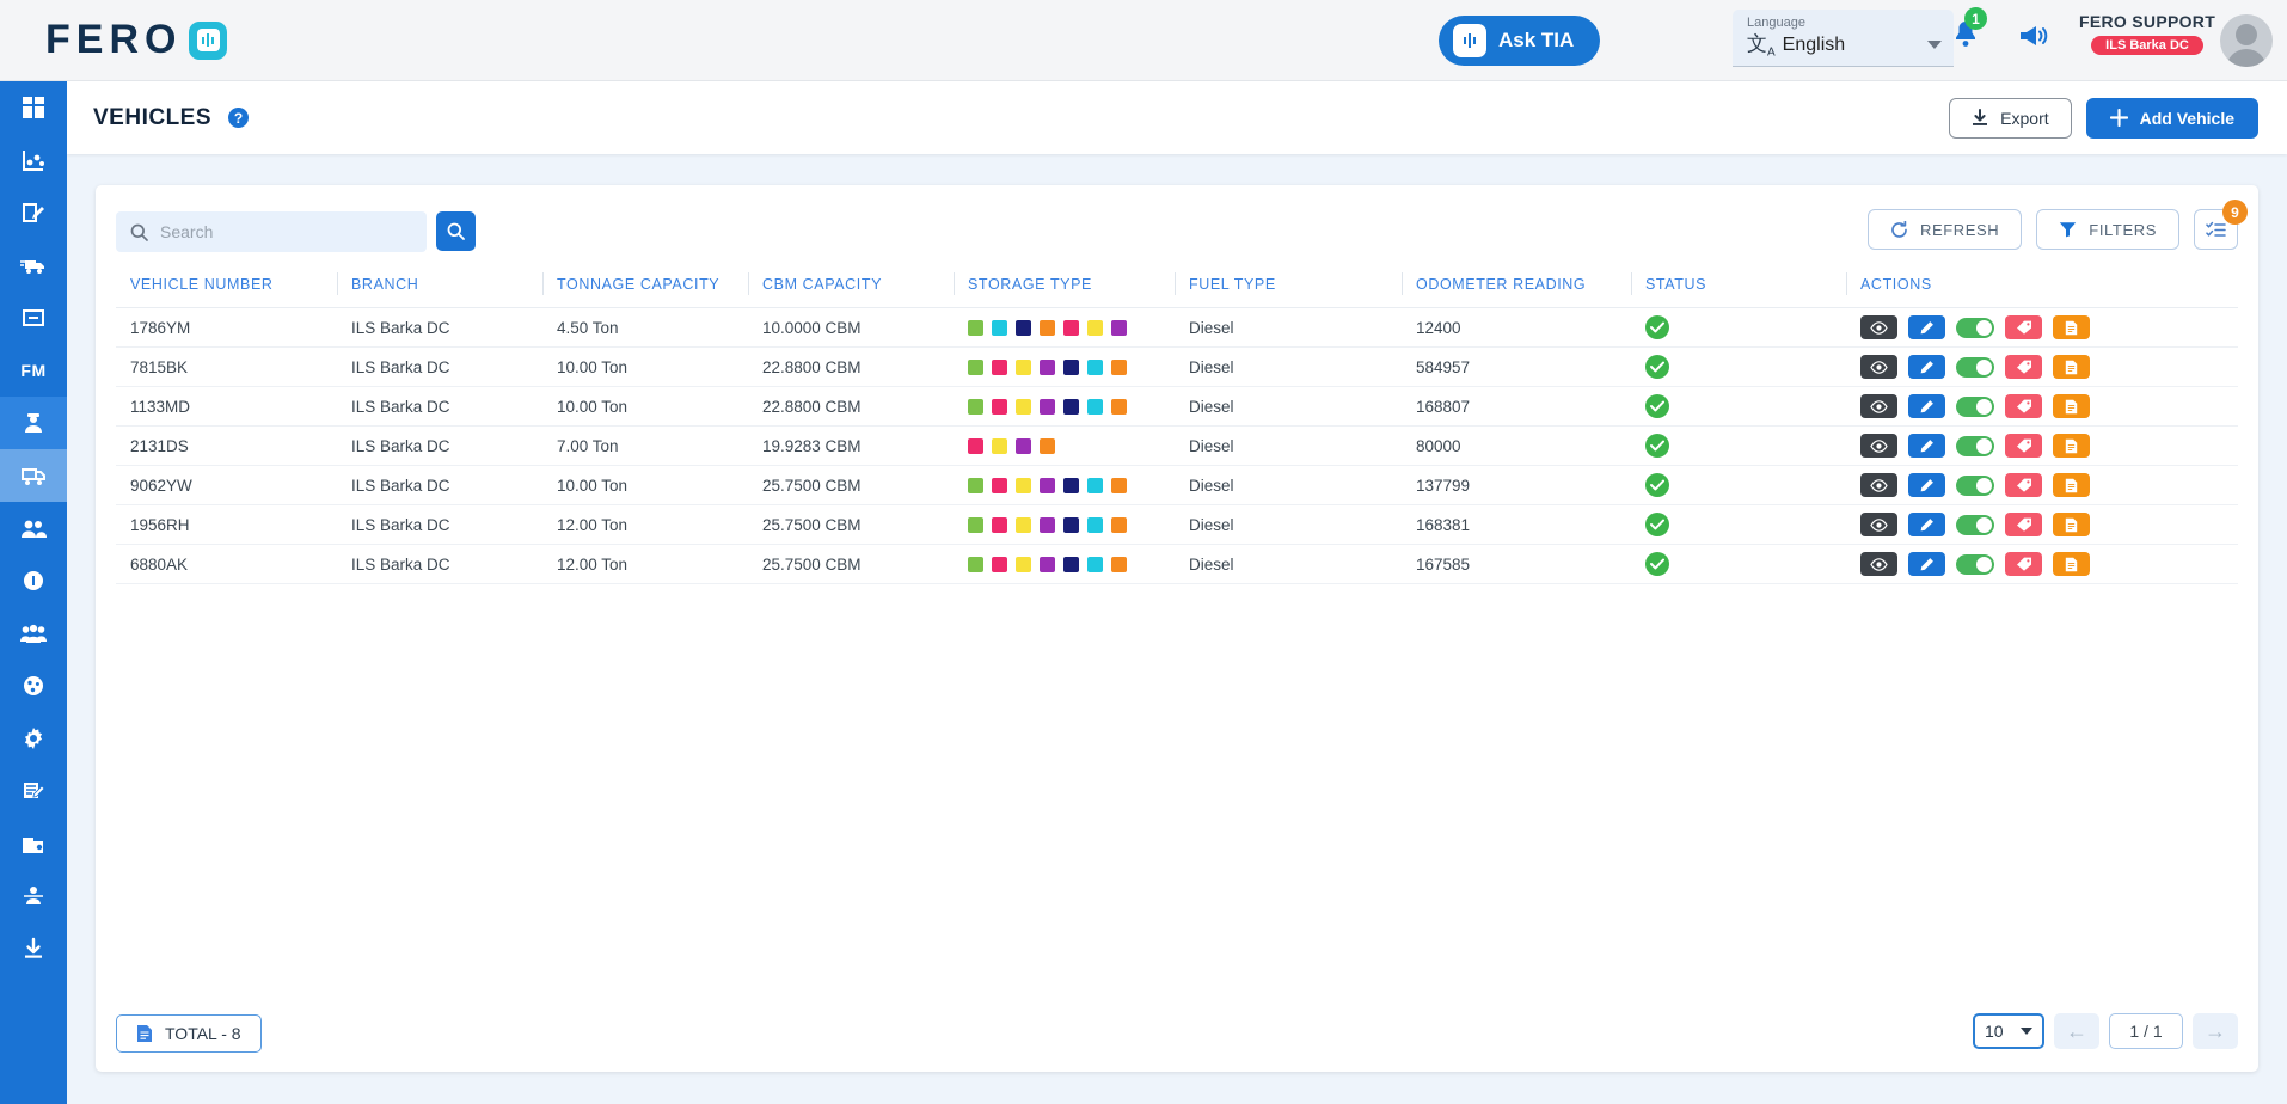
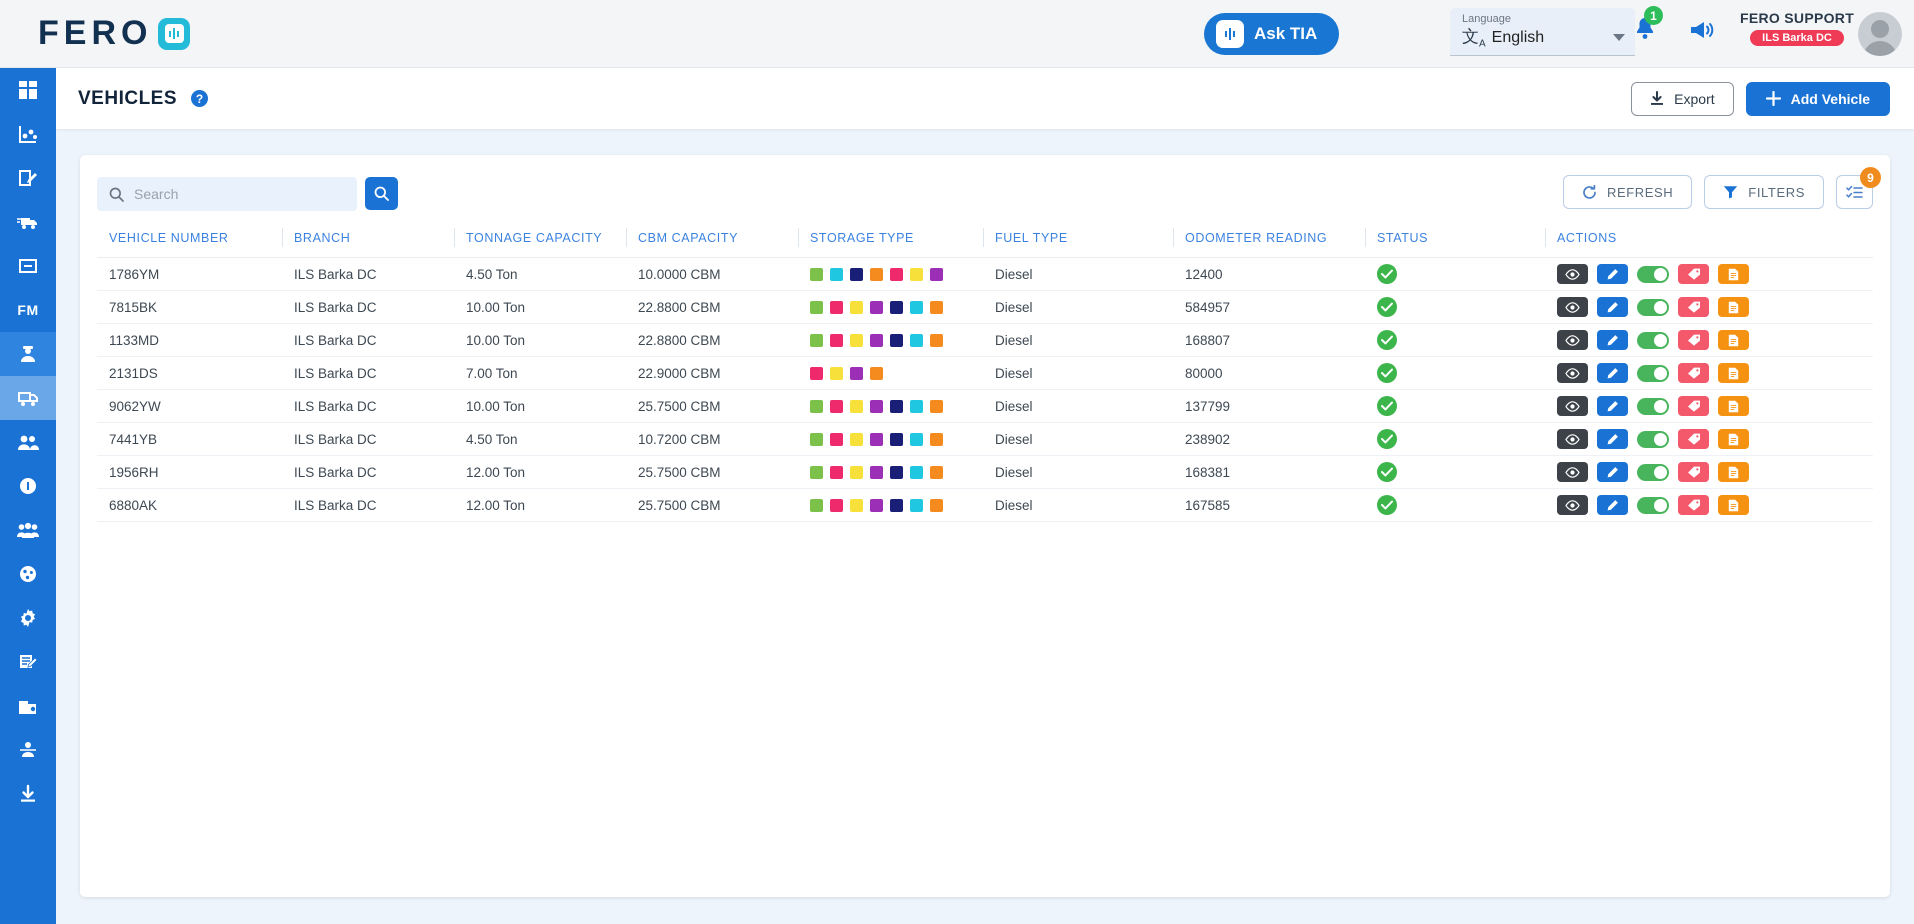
  FERO
  Ask TIA
  Language
  文A
  English
  1
  FERO SUPPORT
  ILS Barka DC
  FM
  VEHICLES
  ?
  Export
  Add Vehicle
  Search
  REFRESH
  FILTERS
  9
  VEHICLE NUMBER	BRANCH	TONNAGE CAPACITY	CBM CAPACITY	STORAGE TYPE	FUEL TYPE	ODOMETER READING	STATUS	ACTIONS
  1786YM	ILS Barka DC	4.50 Ton	10.0000 CBM		Diesel	12400
  7815BK	ILS Barka DC	10.00 Ton	22.8800 CBM		Diesel	584957
  1133MD	ILS Barka DC	10.00 Ton	22.8800 CBM		Diesel	168807
- 2131DS	ILS Barka DC	7.00 Ton	19.9283 CBM		Diesel	80000
+ 2131DS	ILS Barka DC	7.00 Ton	22.9000 CBM		Diesel	80000
  9062YW	ILS Barka DC	10.00 Ton	25.7500 CBM		Diesel	137799
+ 7441YB	ILS Barka DC	4.50 Ton	10.7200 CBM		Diesel	238902
  1956RH	ILS Barka DC	12.00 Ton	25.7500 CBM		Diesel	168381
  6880AK	ILS Barka DC	12.00 Ton	25.7500 CBM		Diesel	167585
- TOTAL - 8
- 10
- ←
- 1 / 1
- →
